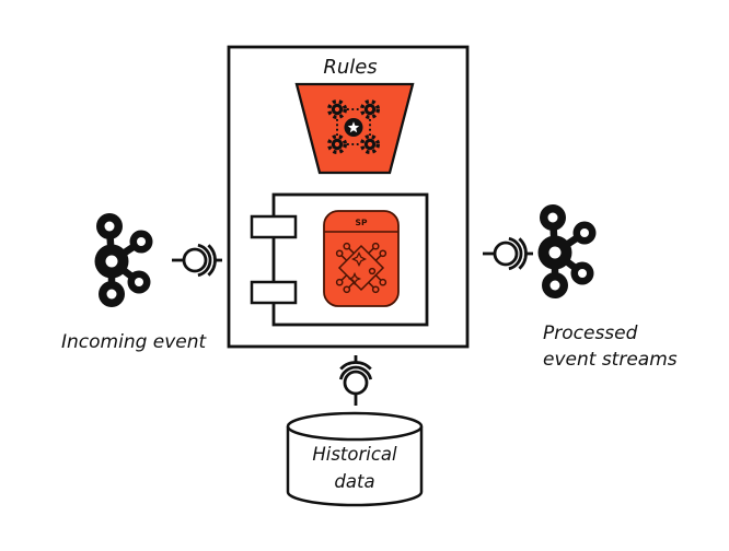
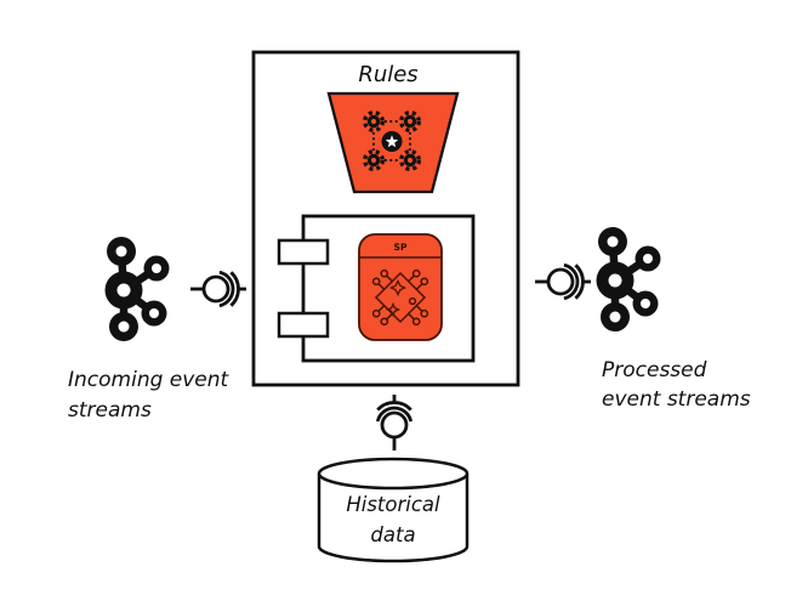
  Rules
  SP
  Incoming event
+ streams
  Processed
  event streams
  Historical
  data
